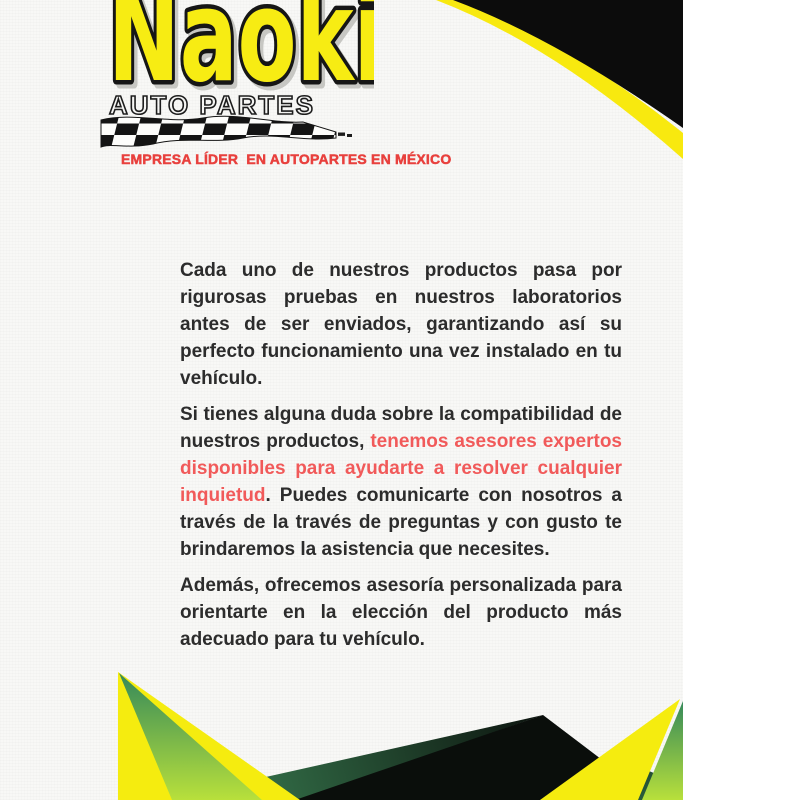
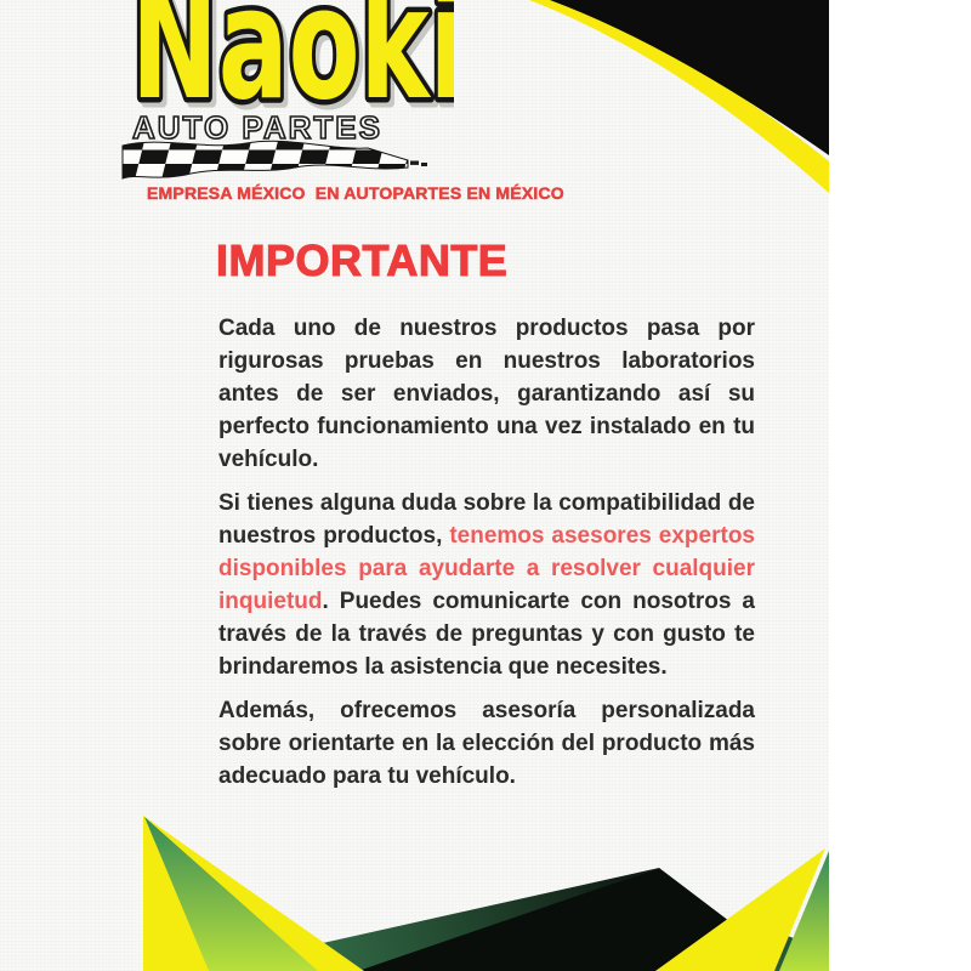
  Naoki
  AUTO PARTES
- EMPRESA LÍDER EN AUTOPARTES EN MÉXICO
+ EMPRESA MÉXICO EN AUTOPARTES EN MÉXICO
+ IMPORTANTE
  Cada uno de nuestros productos pasa por rigurosas pruebas en nuestros laboratorios antes de ser enviados, garantizando así su perfecto funcionamiento una vez instalado en tu vehículo.
  Si tienes alguna duda sobre la compatibilidad de nuestros productos, tenemos asesores expertos disponibles para ayudarte a resolver cualquier inquietud. Puedes comunicarte con nosotros a través de la través de preguntas y con gusto te brindaremos la asistencia que necesites.
- Además, ofrecemos asesoría personalizada para orientarte en la elección del producto más adecuado para tu vehículo.
+ Además, ofrecemos asesoría personalizada sobre orientarte en la elección del producto más adecuado para tu vehículo.
